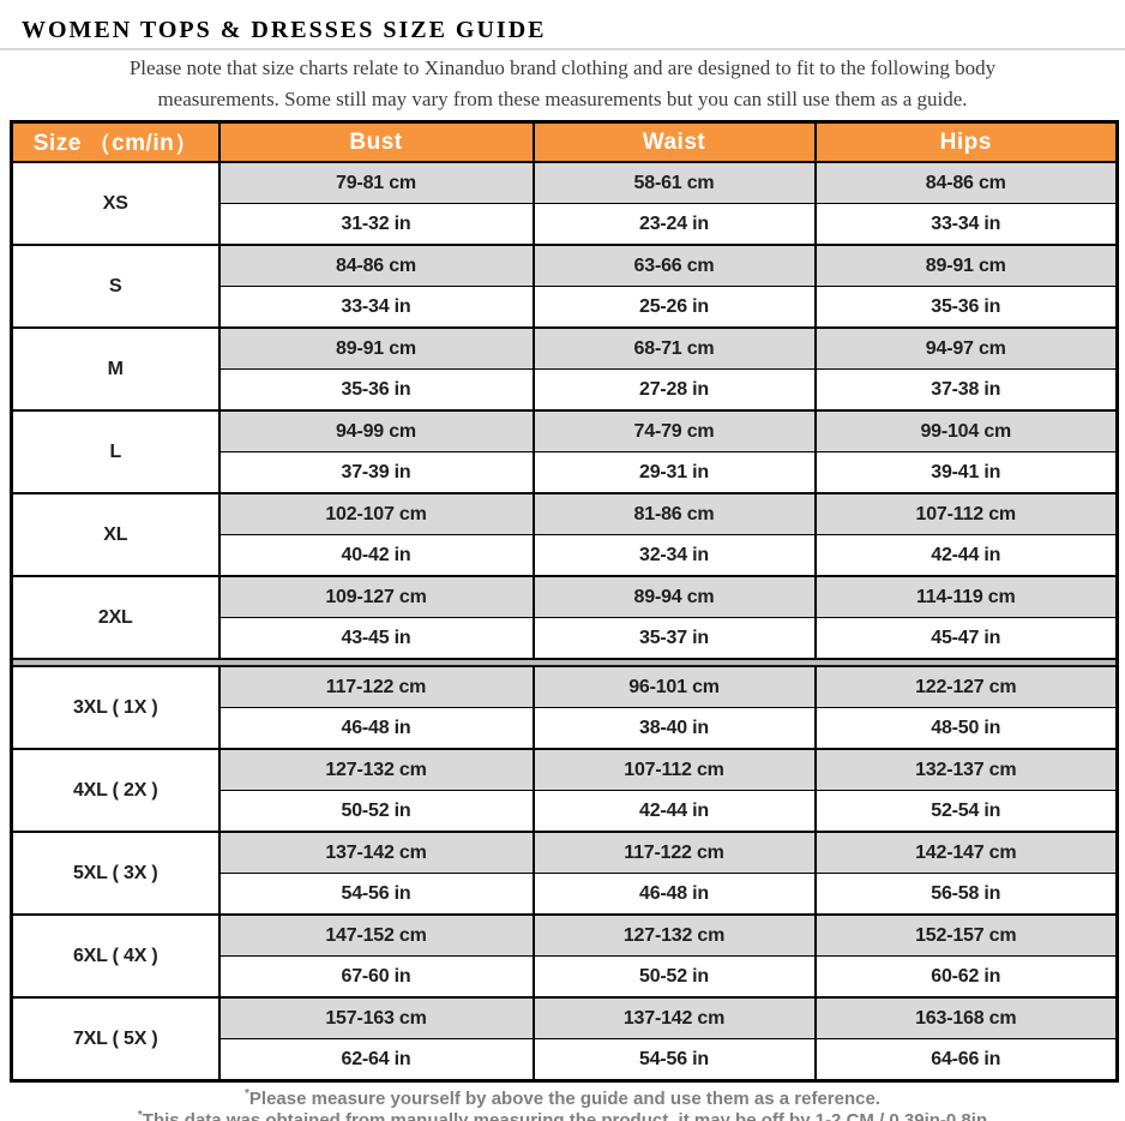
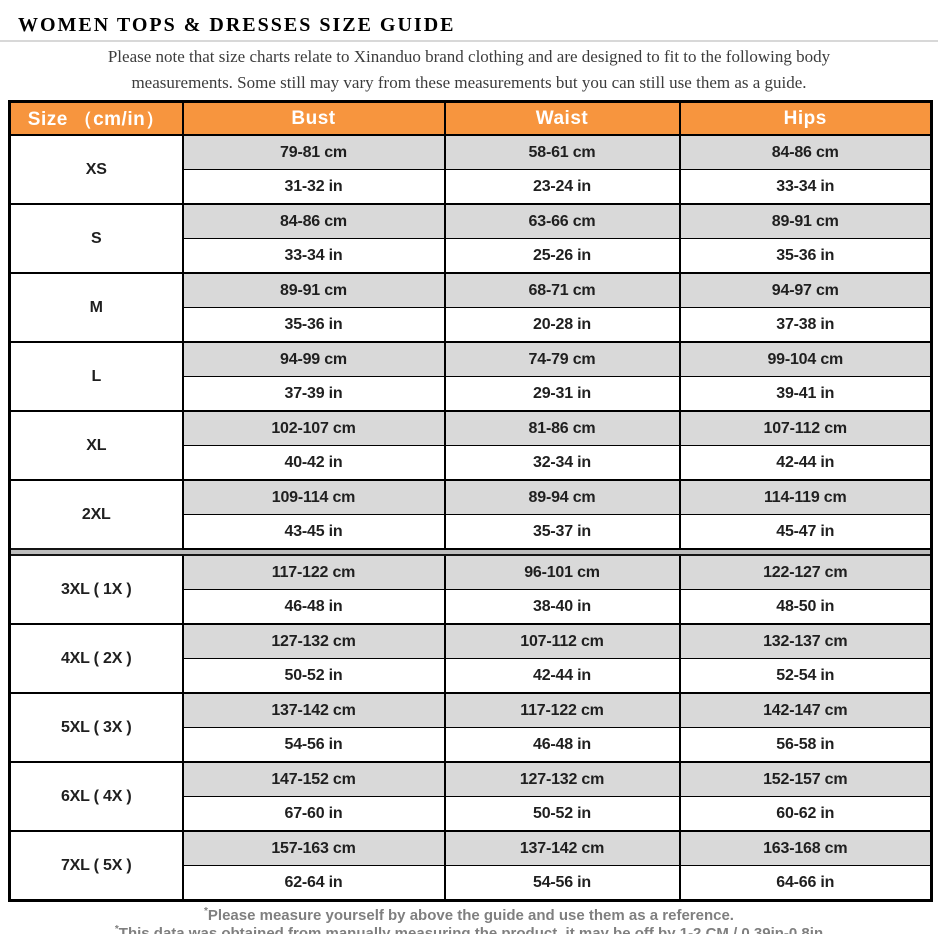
  WOMEN TOPS & DRESSES SIZE GUIDE
  Please note that size charts relate to Xinanduo brand clothing and are designed to fit to the following body
  measurements. Some still may vary from these measurements but you can still use them as a guide.
  Size （cm/in）	Bust	Waist	Hips
  XS	79-81 cm	58-61 cm	84-86 cm
  31-32 in	23-24 in	33-34 in
  S	84-86 cm	63-66 cm	89-91 cm
  33-34 in	25-26 in	35-36 in
  M	89-91 cm	68-71 cm	94-97 cm
- 35-36 in	27-28 in	37-38 in
+ 35-36 in	20-28 in	37-38 in
  L	94-99 cm	74-79 cm	99-104 cm
  37-39 in	29-31 in	39-41 in
  XL	102-107 cm	81-86 cm	107-112 cm
  40-42 in	32-34 in	42-44 in
- 2XL	109-127 cm	89-94 cm	114-119 cm
+ 2XL	109-114 cm	89-94 cm	114-119 cm
  43-45 in	35-37 in	45-47 in
  3XL ( 1X )	117-122 cm	96-101 cm	122-127 cm
  46-48 in	38-40 in	48-50 in
  4XL ( 2X )	127-132 cm	107-112 cm	132-137 cm
  50-52 in	42-44 in	52-54 in
  5XL ( 3X )	137-142 cm	117-122 cm	142-147 cm
  54-56 in	46-48 in	56-58 in
  6XL ( 4X )	147-152 cm	127-132 cm	152-157 cm
  67-60 in	50-52 in	60-62 in
  7XL ( 5X )	157-163 cm	137-142 cm	163-168 cm
  62-64 in	54-56 in	64-66 in
  *Please measure yourself by above the guide and use them as a reference.
